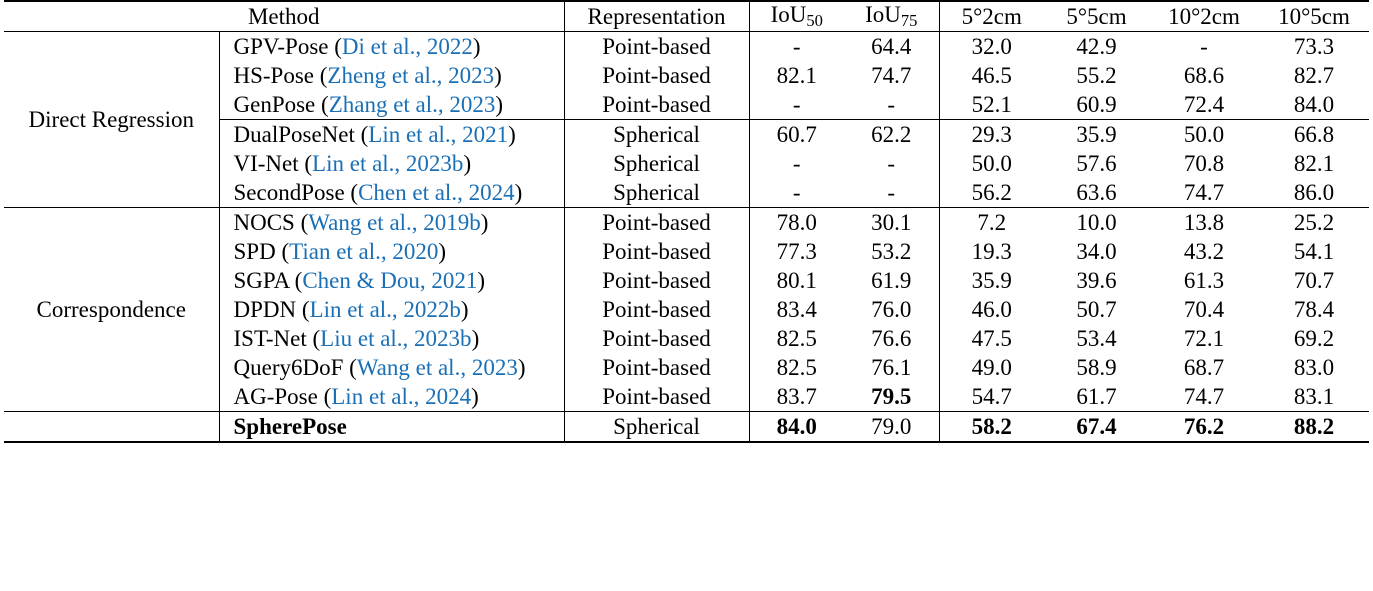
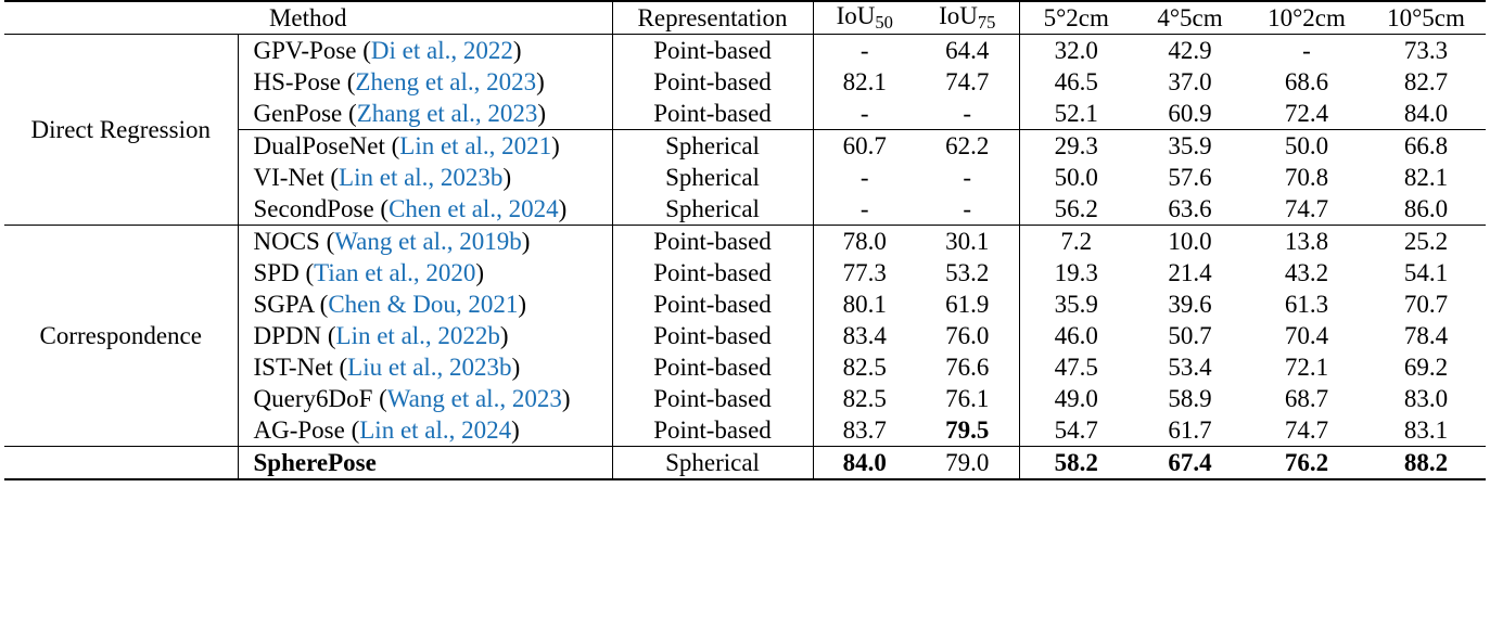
- Method	Representation	IoU50	IoU75	5°2cm	5°5cm	10°2cm	10°5cm
+ Method	Representation	IoU50	IoU75	5°2cm	4°5cm	10°2cm	10°5cm
  Direct Regression	GPV-Pose (Di et al., 2022)	Point-based	-	64.4	32.0	42.9	-	73.3
- HS-Pose (Zheng et al., 2023)	Point-based	82.1	74.7	46.5	55.2	68.6	82.7
+ HS-Pose (Zheng et al., 2023)	Point-based	82.1	74.7	46.5	37.0	68.6	82.7
  GenPose (Zhang et al., 2023)	Point-based	-	-	52.1	60.9	72.4	84.0
  DualPoseNet (Lin et al., 2021)	Spherical	60.7	62.2	29.3	35.9	50.0	66.8
  VI-Net (Lin et al., 2023b)	Spherical	-	-	50.0	57.6	70.8	82.1
  SecondPose (Chen et al., 2024)	Spherical	-	-	56.2	63.6	74.7	86.0
  Correspondence	NOCS (Wang et al., 2019b)	Point-based	78.0	30.1	7.2	10.0	13.8	25.2
- SPD (Tian et al., 2020)	Point-based	77.3	53.2	19.3	34.0	43.2	54.1
+ SPD (Tian et al., 2020)	Point-based	77.3	53.2	19.3	21.4	43.2	54.1
  SGPA (Chen & Dou, 2021)	Point-based	80.1	61.9	35.9	39.6	61.3	70.7
  DPDN (Lin et al., 2022b)	Point-based	83.4	76.0	46.0	50.7	70.4	78.4
  IST-Net (Liu et al., 2023b)	Point-based	82.5	76.6	47.5	53.4	72.1	69.2
  Query6DoF (Wang et al., 2023)	Point-based	82.5	76.1	49.0	58.9	68.7	83.0
  AG-Pose (Lin et al., 2024)	Point-based	83.7	79.5	54.7	61.7	74.7	83.1
  	SpherePose	Spherical	84.0	79.0	58.2	67.4	76.2	88.2
